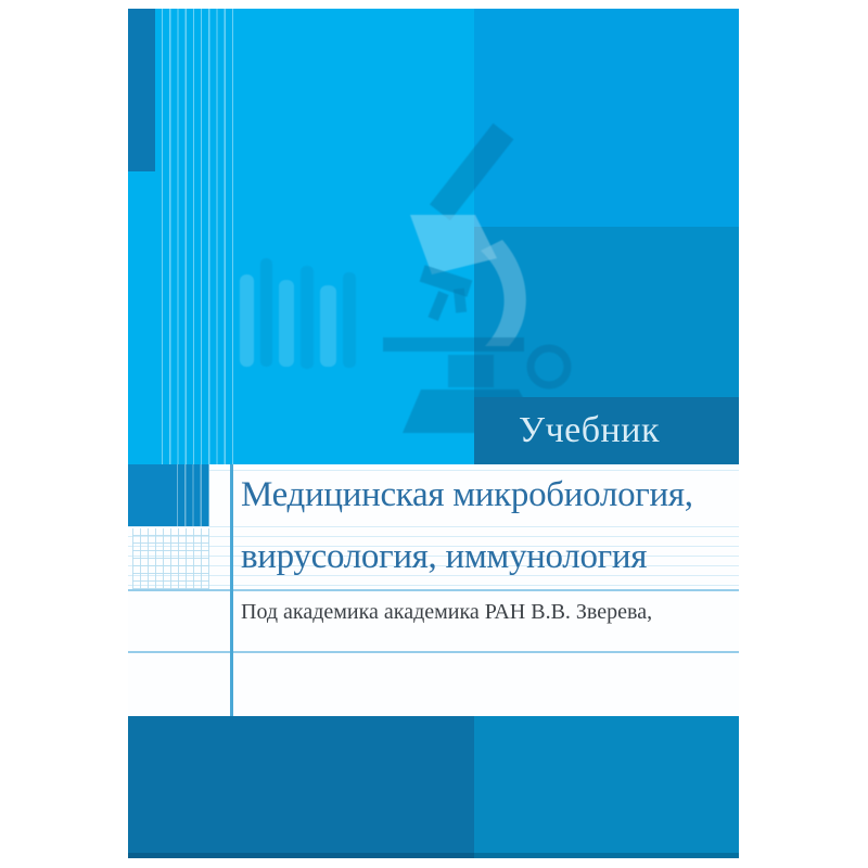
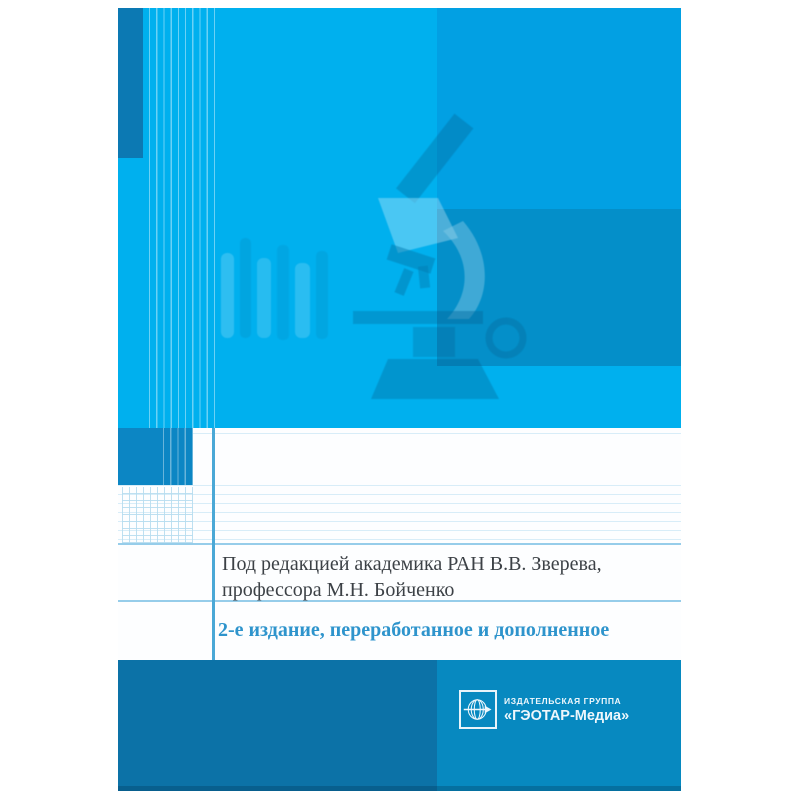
- Учебник
- Медицинская микробиология,
- вирусология, иммунология
- Под академика академика РАН В.В. Зверева,
+ Под редакцией академика РАН В.В. Зверева,
+ профессора М.Н. Бойченко
+ 2-е издание, переработанное и дополненное
+ ИЗДАТЕЛЬСКАЯ ГРУППА
+ «ГЭОТАР-Медиа»
